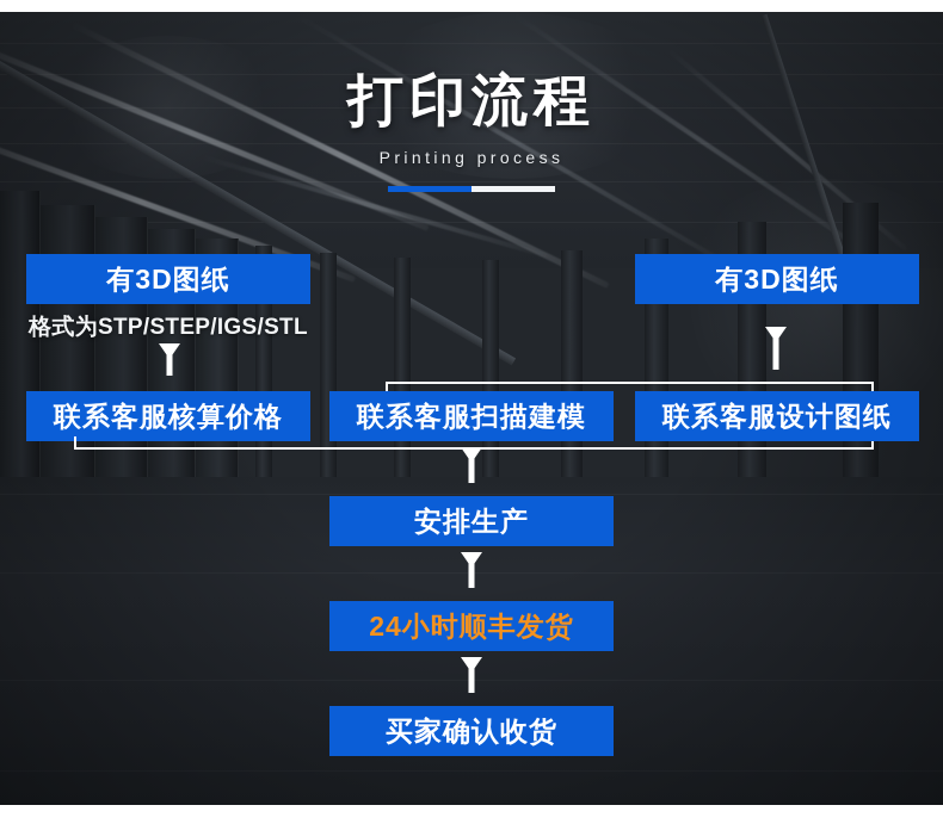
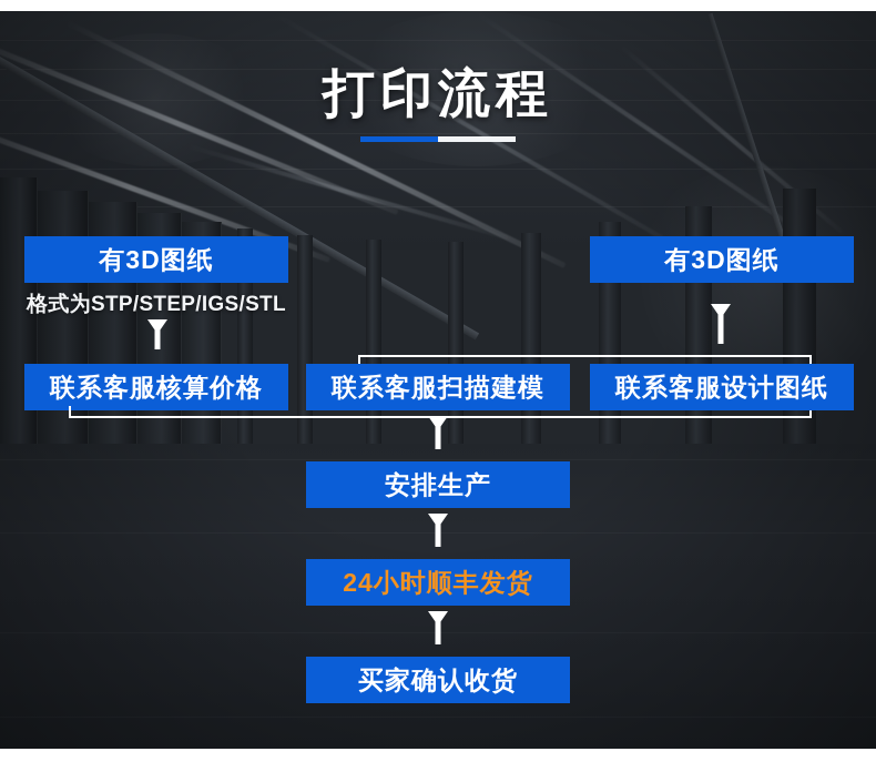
  打印流程
- Printing process
  有3D图纸
  格式为STP/STEP/IGS/STL
  有3D图纸
  联系客服核算价格
  联系客服扫描建模
  联系客服设计图纸
  安排生产
  24小时顺丰发货
  买家确认收货
